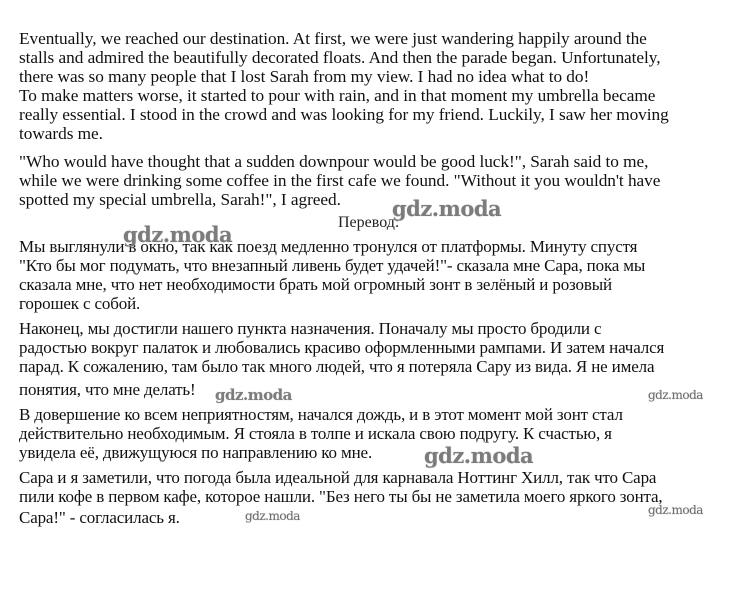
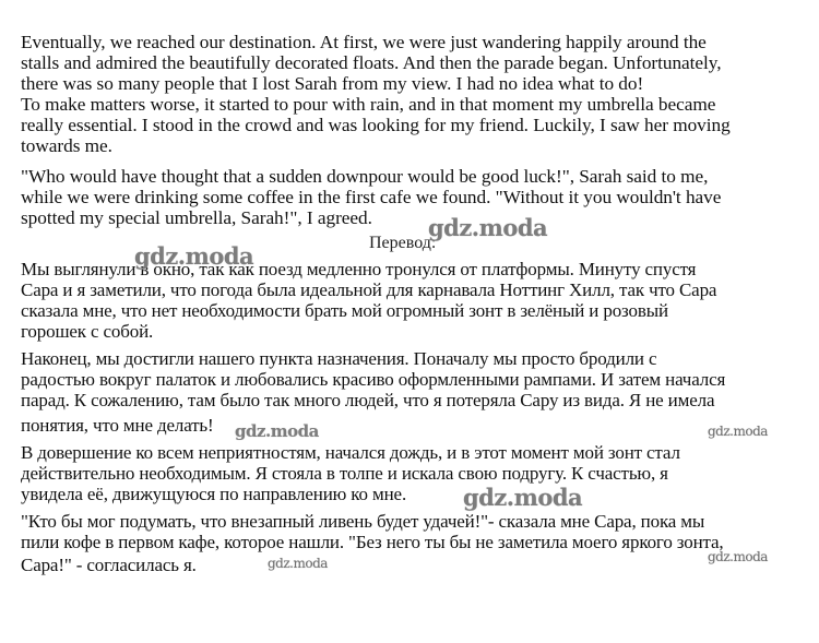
  Eventually, we reached our destination. At first, we were just wandering happily around the
  stalls and admired the beautifully decorated floats. And then the parade began. Unfortunately,
  there was so many people that I lost Sarah from my view. I had no idea what to do!
  To make matters worse, it started to pour with rain, and in that moment my umbrella became
  really essential. I stood in the crowd and was looking for my friend. Luckily, I saw her moving
  towards me.
  "Who would have thought that a sudden downpour would be good luck!", Sarah said to me,
  while we were drinking some coffee in the first cafe we found. "Without it you wouldn't have
  spotted my special umbrella, Sarah!", I agreed.
  Перевод:
  Мы выглянули в окно, так как поезд медленно тронулся от платформы. Минуту спустя
- "Кто бы мог подумать, что внезапный ливень будет удачей!"- сказала мне Сара, пока мы
+ Сара и я заметили, что погода была идеальной для карнавала Ноттинг Хилл, так что Сара
  сказала мне, что нет необходимости брать мой огромный зонт в зелёный и розовый
  горошек с собой.
  Наконец, мы достигли нашего пункта назначения. Поначалу мы просто бродили с
  радостью вокруг палаток и любовались красиво оформленными рампами. И затем начался
  парад. К сожалению, там было так много людей, что я потеряла Сару из вида. Я не имела
  понятия, что мне делать!
  В довершение ко всем неприятностям, начался дождь, и в этот момент мой зонт стал
  действительно необходимым. Я стояла в толпе и искала свою подругу. К счастью, я
  увидела её, движущуюся по направлению ко мне.
- Сара и я заметили, что погода была идеальной для карнавала Ноттинг Хилл, так что Сара
+ "Кто бы мог подумать, что внезапный ливень будет удачей!"- сказала мне Сара, пока мы
  пили кофе в первом кафе, которое нашли. "Без него ты бы не заметила моего яркого зонта,
  Сара!" - согласилась я.
  gdz.moda
  gdz.moda
  gdz.moda
  gdz.moda
  gdz.moda
  gdz.moda
  gdz.moda
